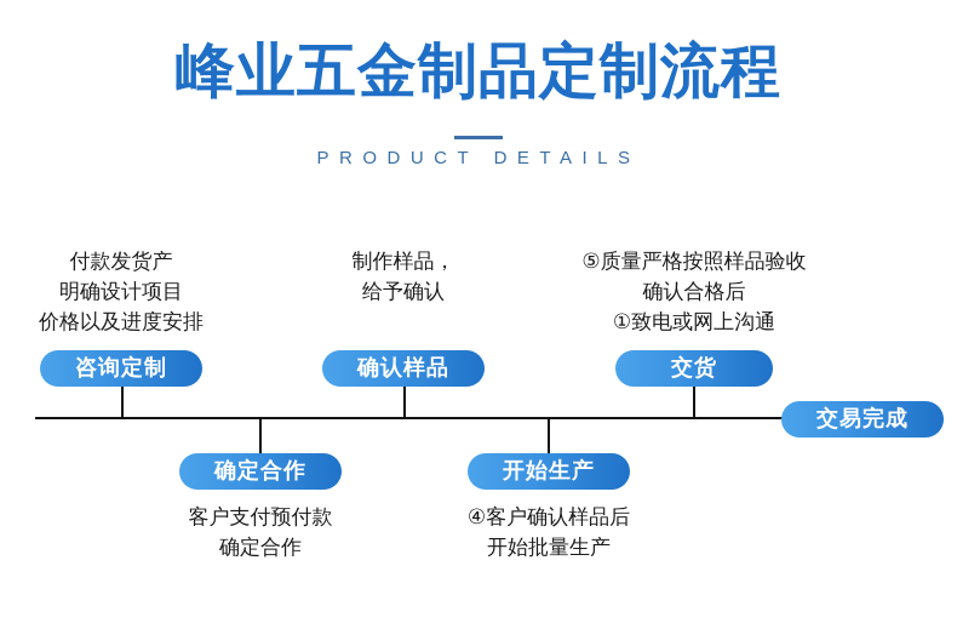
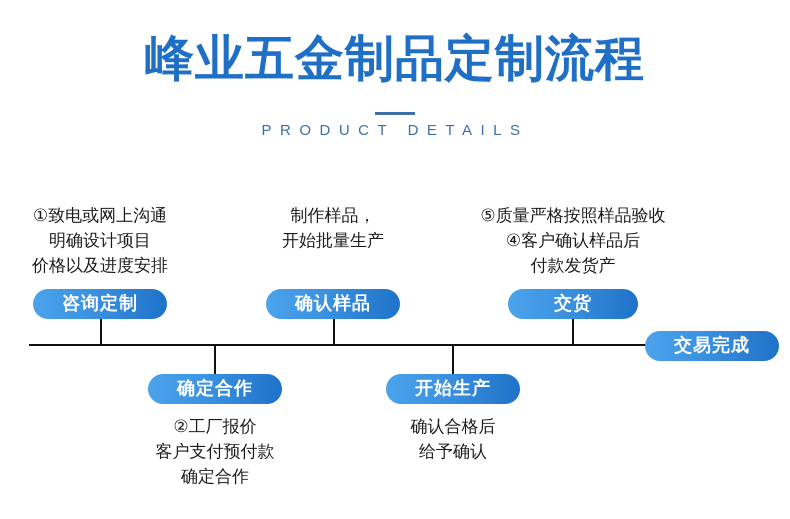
  峰业五金制品定制流程
  PRODUCT DETAILS
- 付款发货产
+ ①致电或网上沟通
  明确设计项目
  价格以及进度安排
  咨询定制
  确定合作
+ ②工厂报价
  客户支付预付款
  确定合作
  制作样品，
- 给予确认
+ 开始批量生产
  确认样品
  开始生产
- ④客户确认样品后
+ 确认合格后
- 开始批量生产
+ 给予确认
  ⑤质量严格按照样品验收
- 确认合格后
+ ④客户确认样品后
- ①致电或网上沟通
+ 付款发货产
  交货
  交易完成
